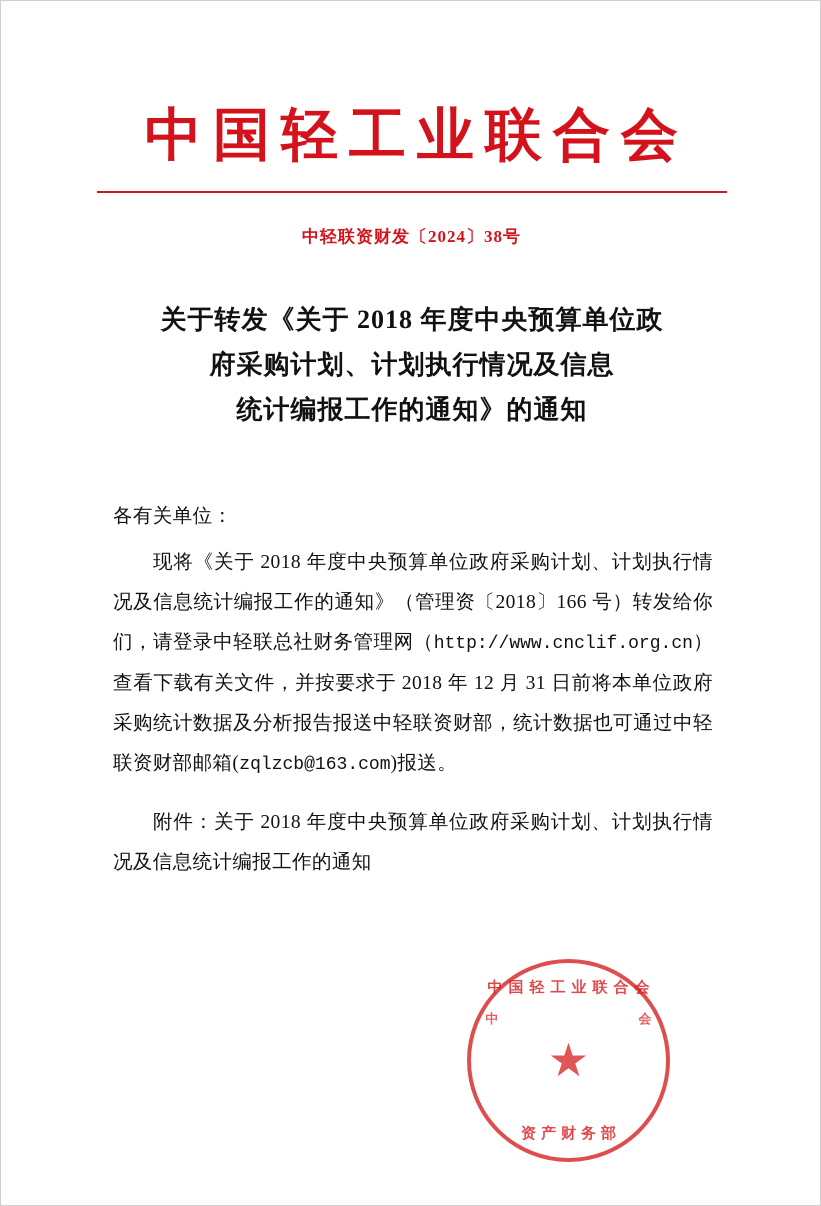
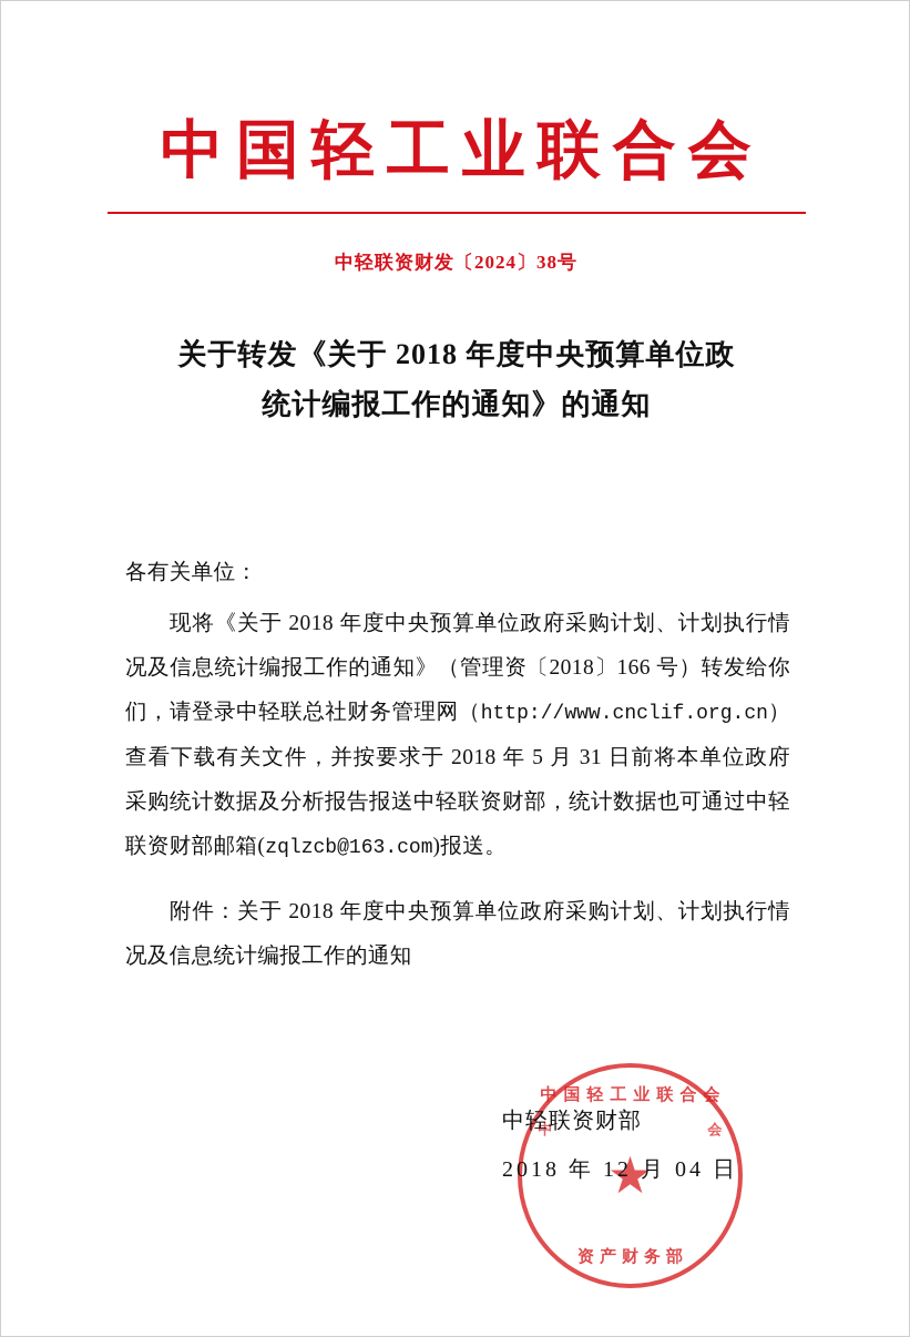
  中国轻工业联合会
  中轻联资财发〔2024〕38号
  关于转发《关于 2018 年度中央预算单位政
- 府采购计划、计划执行情况及信息
  统计编报工作的通知》的通知
  各有关单位：
- 现将《关于 2018 年度中央预算单位政府采购计划、计划执行情况及信息统计编报工作的通知》（管理资〔2018〕166 号）转发给你们，请登录中轻联总社财务管理网（http://www.cnclif.org.cn）查看下载有关文件，并按要求于 2018 年 12 月 31 日前将本单位政府采购统计数据及分析报告报送中轻联资财部，统计数据也可通过中轻联资财部邮箱(zqlzcb@163.com)报送。
+ 现将《关于 2018 年度中央预算单位政府采购计划、计划执行情况及信息统计编报工作的通知》（管理资〔2018〕166 号）转发给你们，请登录中轻联总社财务管理网（http://www.cnclif.org.cn）查看下载有关文件，并按要求于 2018 年 5 月 31 日前将本单位政府采购统计数据及分析报告报送中轻联资财部，统计数据也可通过中轻联资财部邮箱(zqlzcb@163.com)报送。
  附件：关于 2018 年度中央预算单位政府采购计划、计划执行情况及信息统计编报工作的通知
  中国轻工业联合会
  中
  会
  ★
  资产财务部
+ 中轻联资财部
+ 2018 年 12 月 04 日
